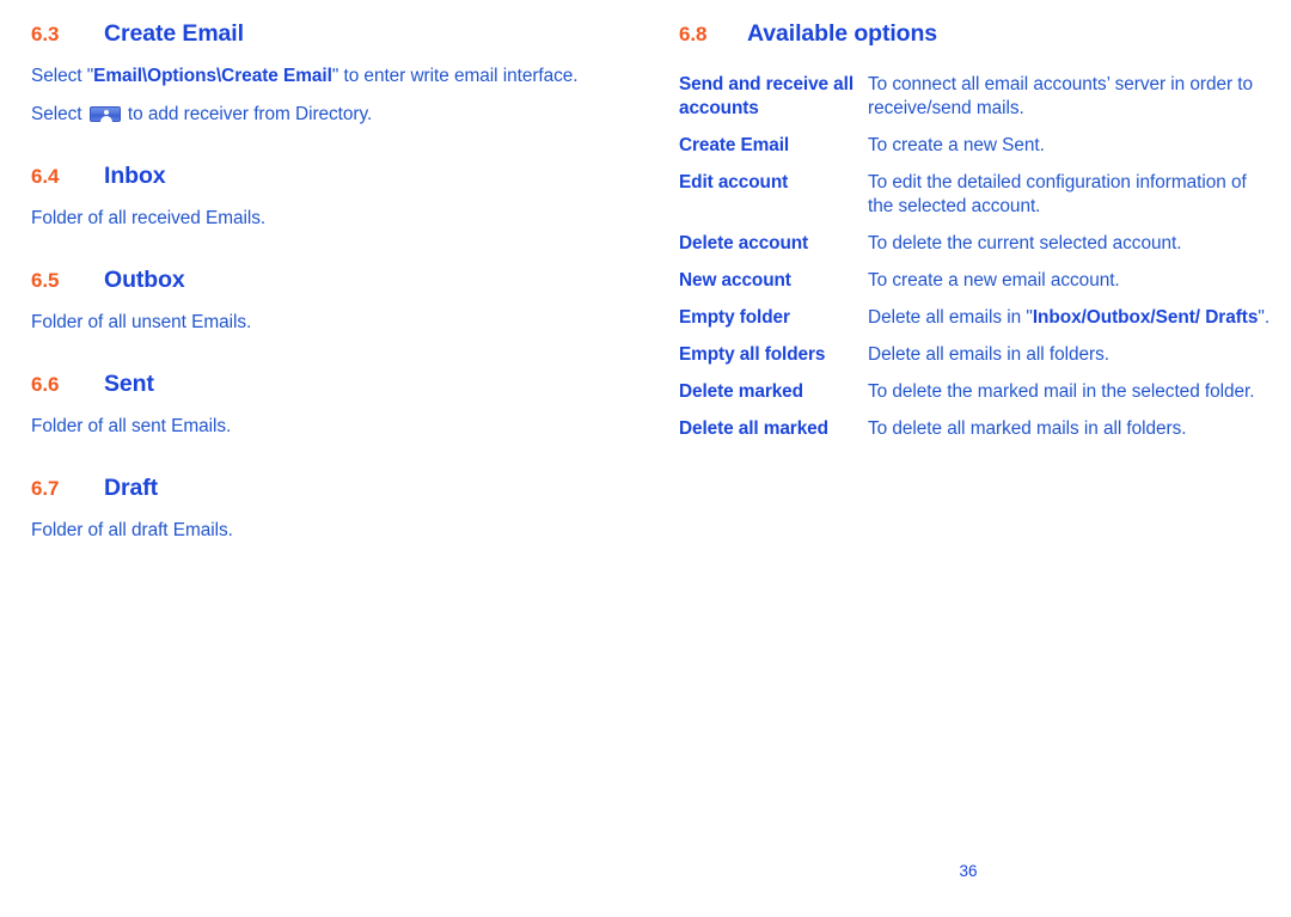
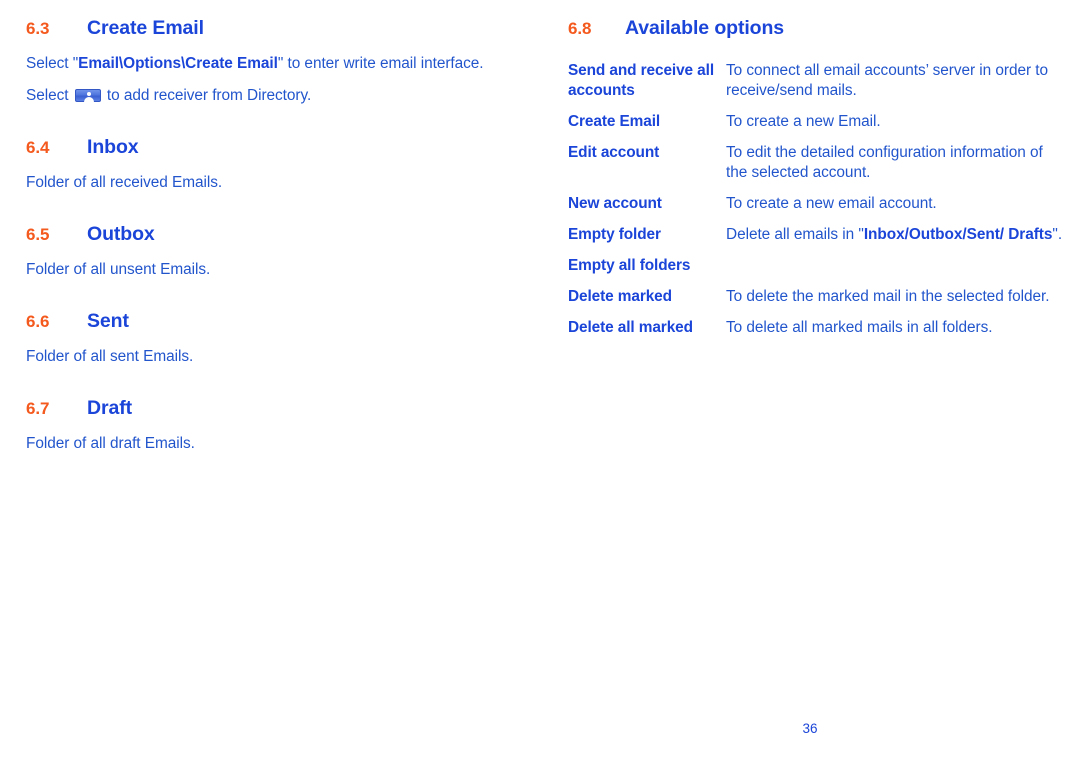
  6.3
  Create Email
  Select "Email\Options\Create Email" to enter write email interface.
  Select to add receiver from Directory.
  6.4
  Inbox
  Folder of all received Emails.
  6.5
  Outbox
  Folder of all unsent Emails.
  6.6
  Sent
  Folder of all sent Emails.
  6.7
  Draft
  Folder of all draft Emails.
  6.8
  Available options
  Send and receive all accounts
  To connect all email accounts’ server in order to receive/send mails.
  Create Email
- To create a new Sent.
+ To create a new Email.
  Edit account
  To edit the detailed configuration information of the selected account.
- Delete account
- To delete the current selected account.
  New account
  To create a new email account.
  Empty folder
  Delete all emails in "Inbox/Outbox/Sent/ Drafts".
  Empty all folders
- Delete all emails in all folders.
  Delete marked
  To delete the marked mail in the selected folder.
  Delete all marked
  To delete all marked mails in all folders.
  36
